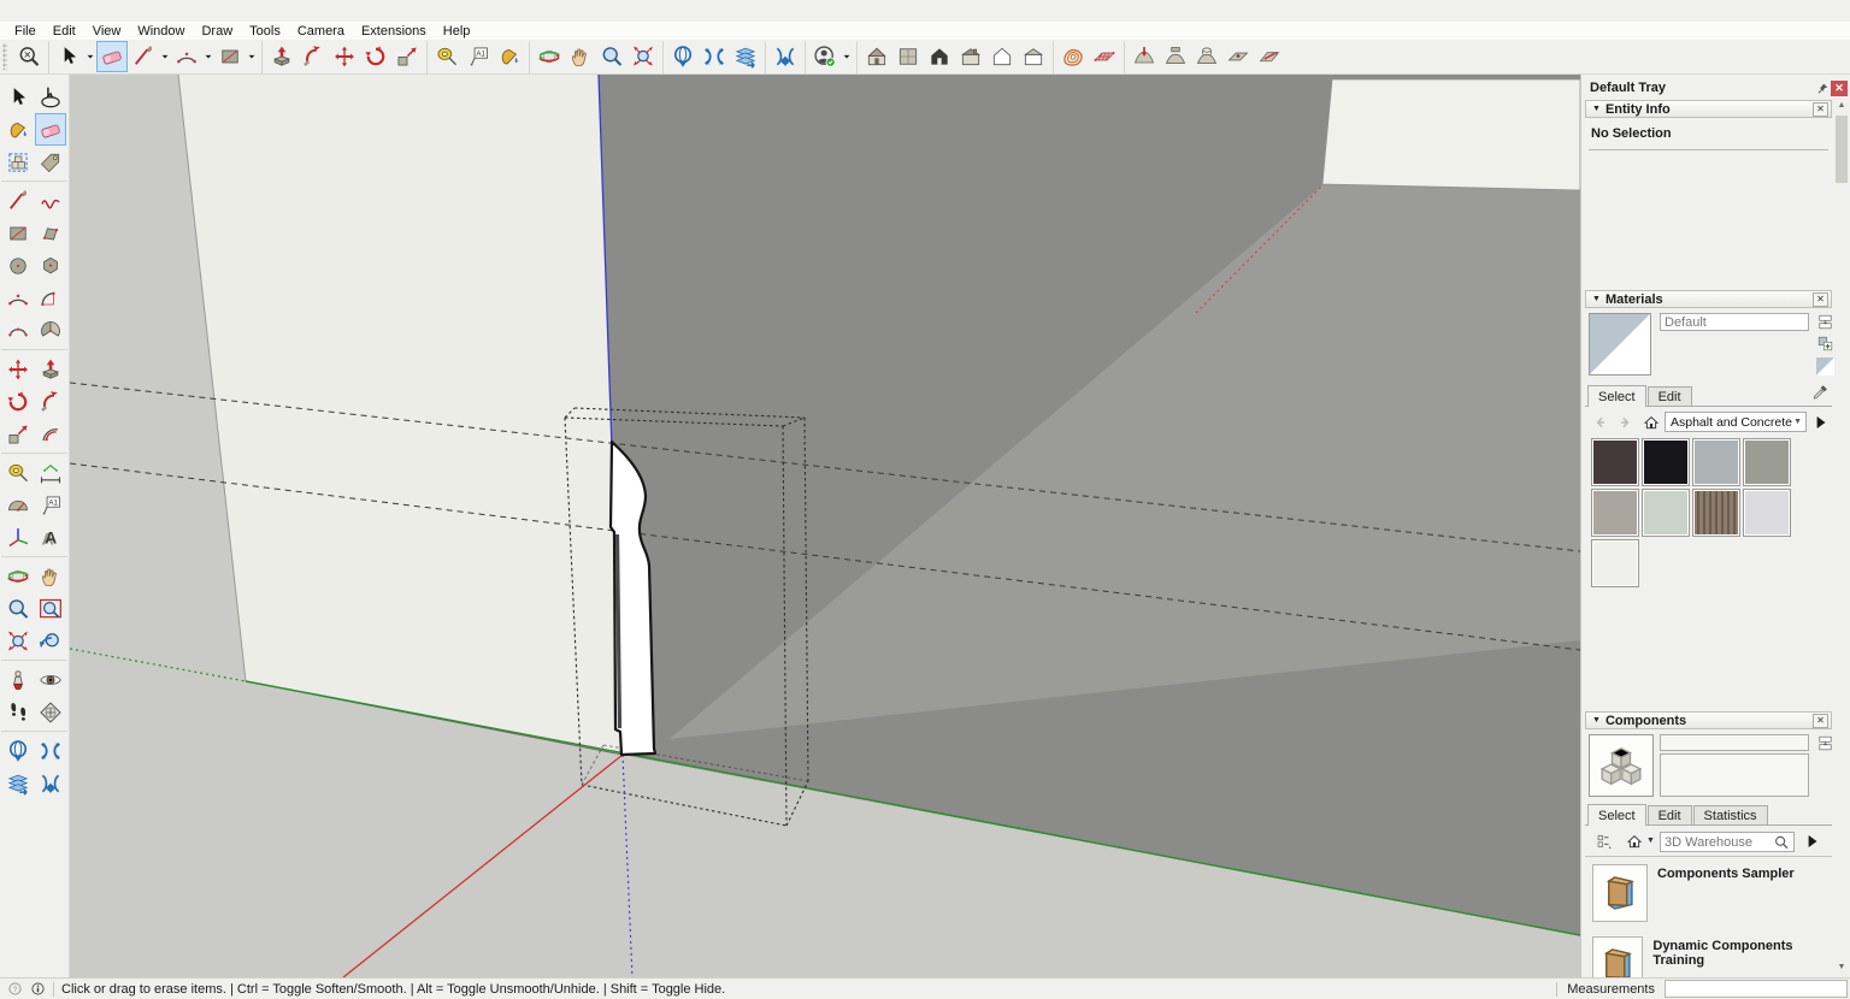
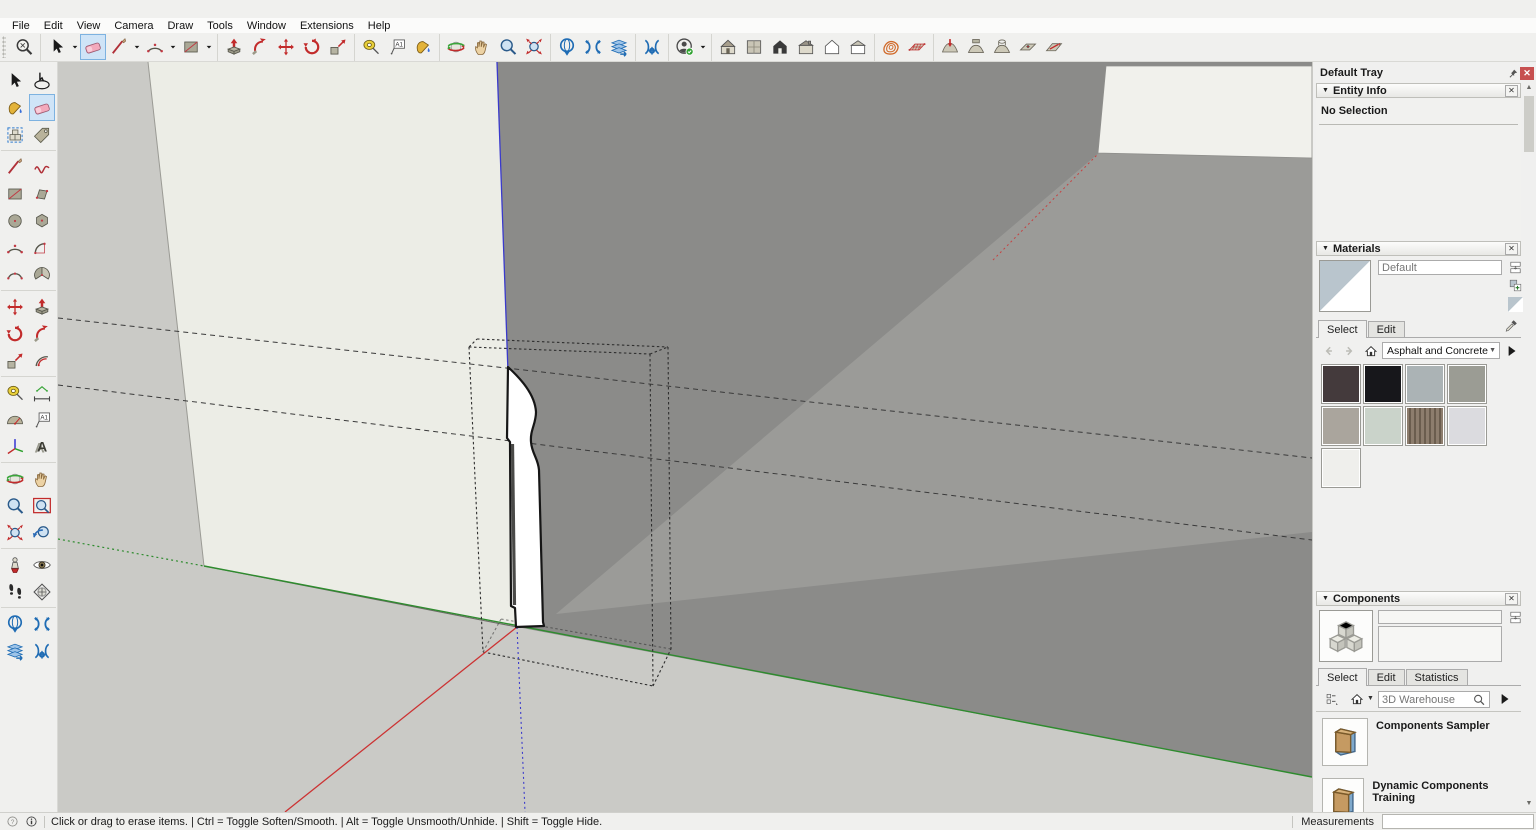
  File
  Edit
  View
- Window
+ Camera
  Draw
  Tools
- Camera
+ Window
  Extensions
  Help
  A
  Default Tray
  ✕
  Entity Info
  ✕
  No Selection
  Materials
  ✕
  Default
  Select
  Edit
  Asphalt and Concrete
  Components
  ✕
  Select
  Edit
  Statistics
  3D Warehouse
  Components Sampler
  Dynamic Components Training
  Click or drag to erase items. | Ctrl = Toggle Soften/Smooth. | Alt = Toggle Unsmooth/Unhide. | Shift = Toggle Hide.
  Measurements
